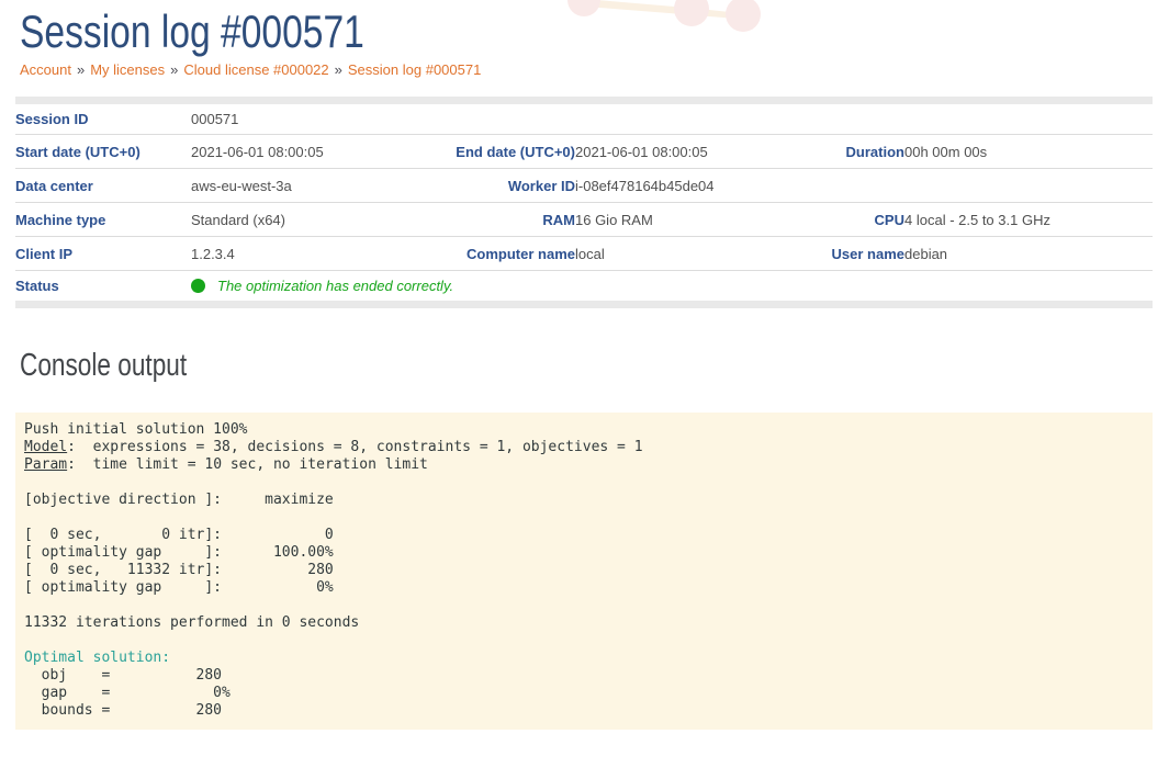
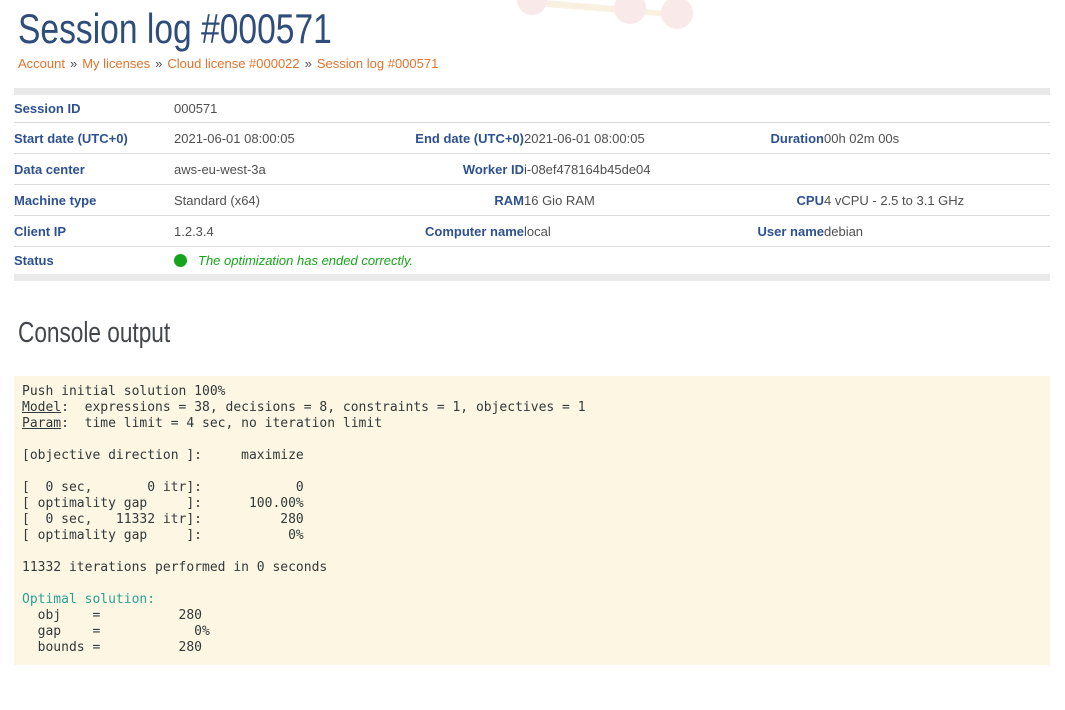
  Session log #000571
  Account » My licenses » Cloud license #000022 » Session log #000571
  Session ID	000571
- Start date (UTC+0)	2021-06-01 08:00:05	End date (UTC+0)	2021-06-01 08:00:05	Duration	00h 00m 00s
+ Start date (UTC+0)	2021-06-01 08:00:05	End date (UTC+0)	2021-06-01 08:00:05	Duration	00h 02m 00s
  Data center	aws-eu-west-3a	Worker ID	i-08ef478164b45de04
- Machine type	Standard (x64)	RAM	16 Gio RAM	CPU	4 local - 2.5 to 3.1 GHz
+ Machine type	Standard (x64)	RAM	16 Gio RAM	CPU	4 vCPU - 2.5 to 3.1 GHz
  Client IP	1.2.3.4	Computer name	local	User name	debian
  Status	The optimization has ended correctly.
  Console output
- Push initial solution 100% Model: expressions = 38, decisions = 8, constraints = 1, objectives = 1 Param: time limit = 10 sec, no iteration limit
+ Push initial solution 100% Model: expressions = 38, decisions = 8, constraints = 1, objectives = 1 Param: time limit = 4 sec, no iteration limit
  [objective direction ]: maximize
  [ 0 sec, 0 itr]: 0
  [ optimality gap ]: 100.00%
  [ 0 sec, 11332 itr]: 280
  [ optimality gap ]: 0%
  11332 iterations performed in 0 seconds
  Optimal solution:
  obj = 280
  gap = 0%
  bounds = 280
